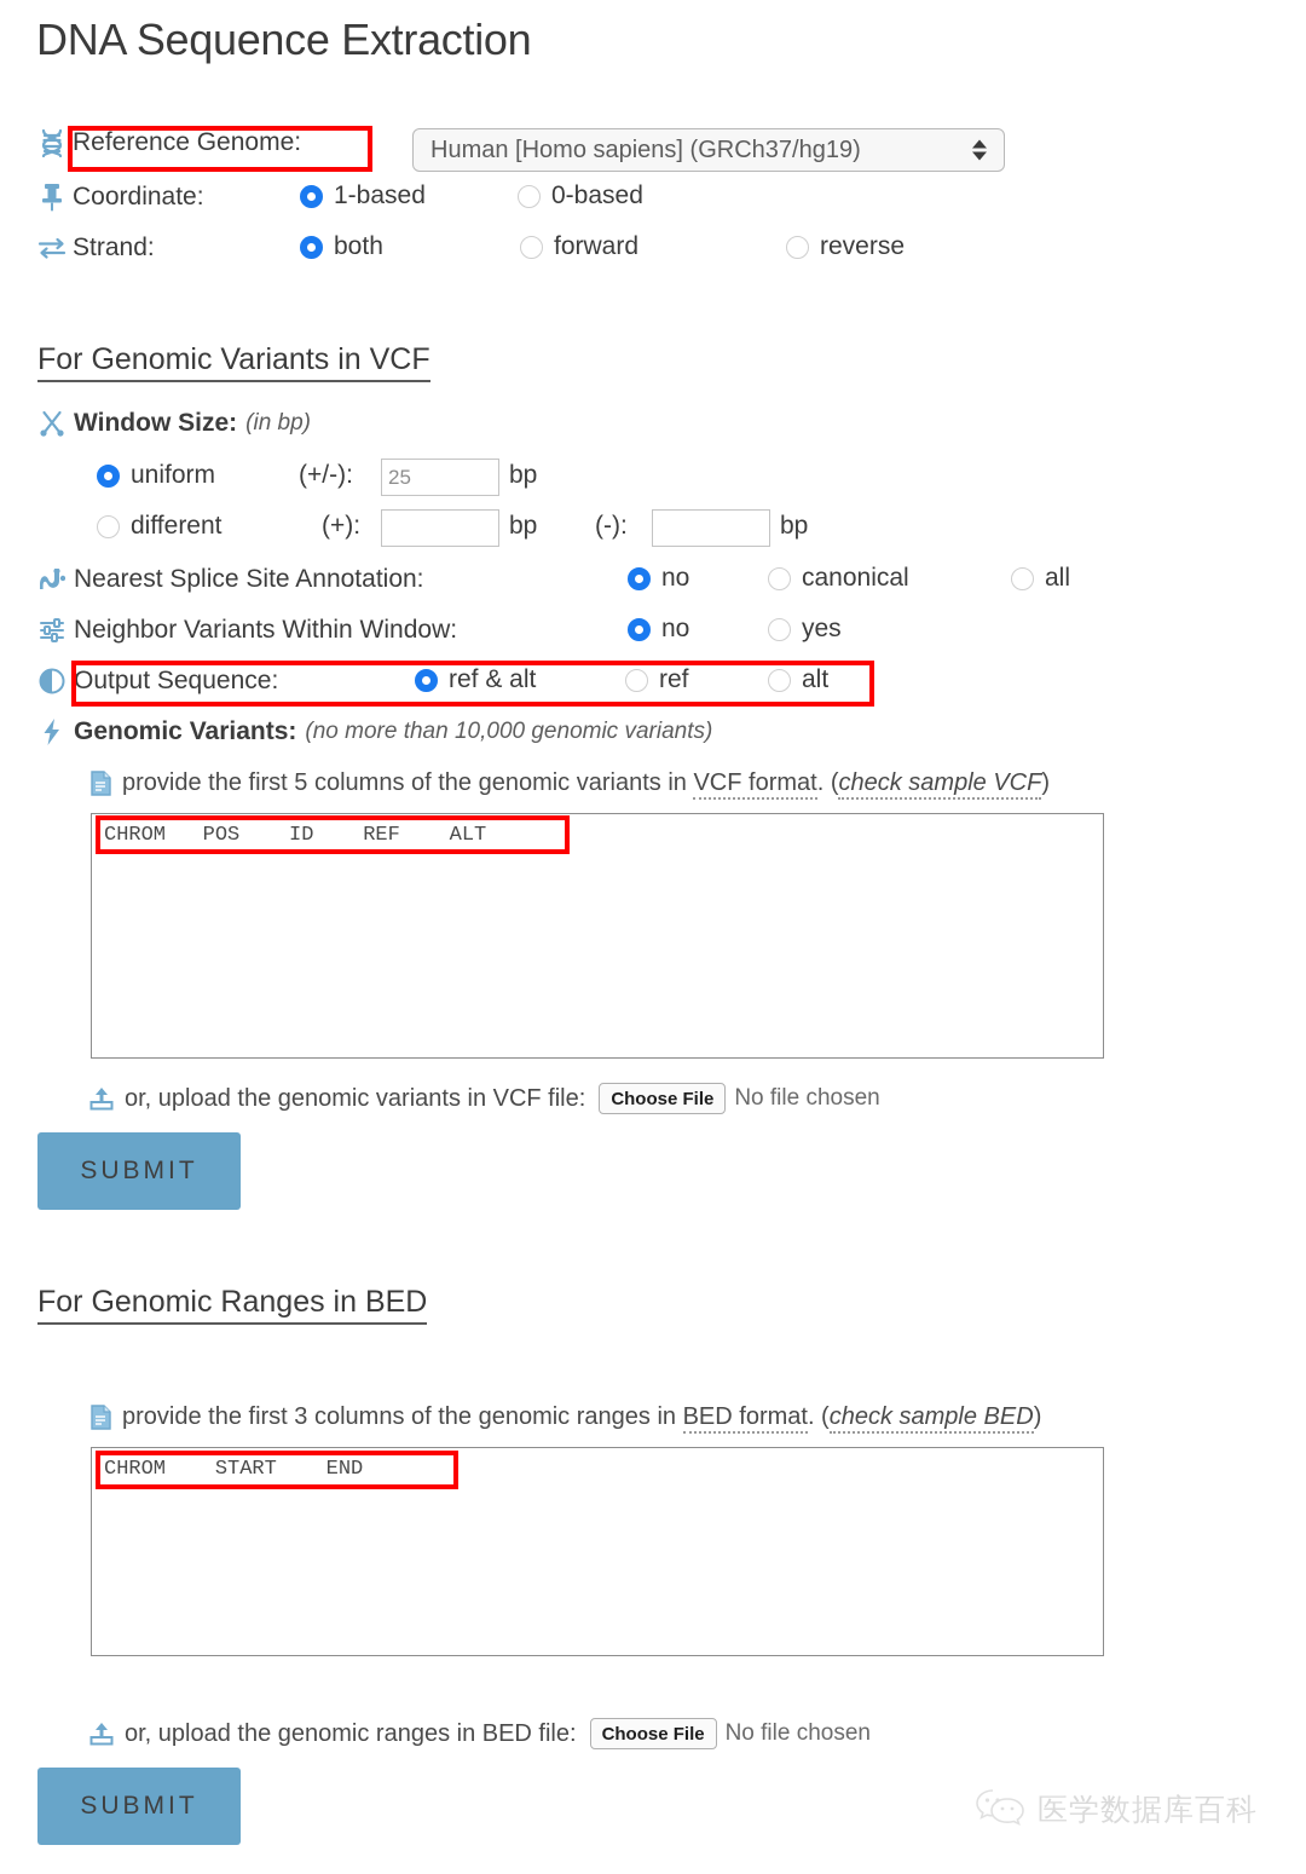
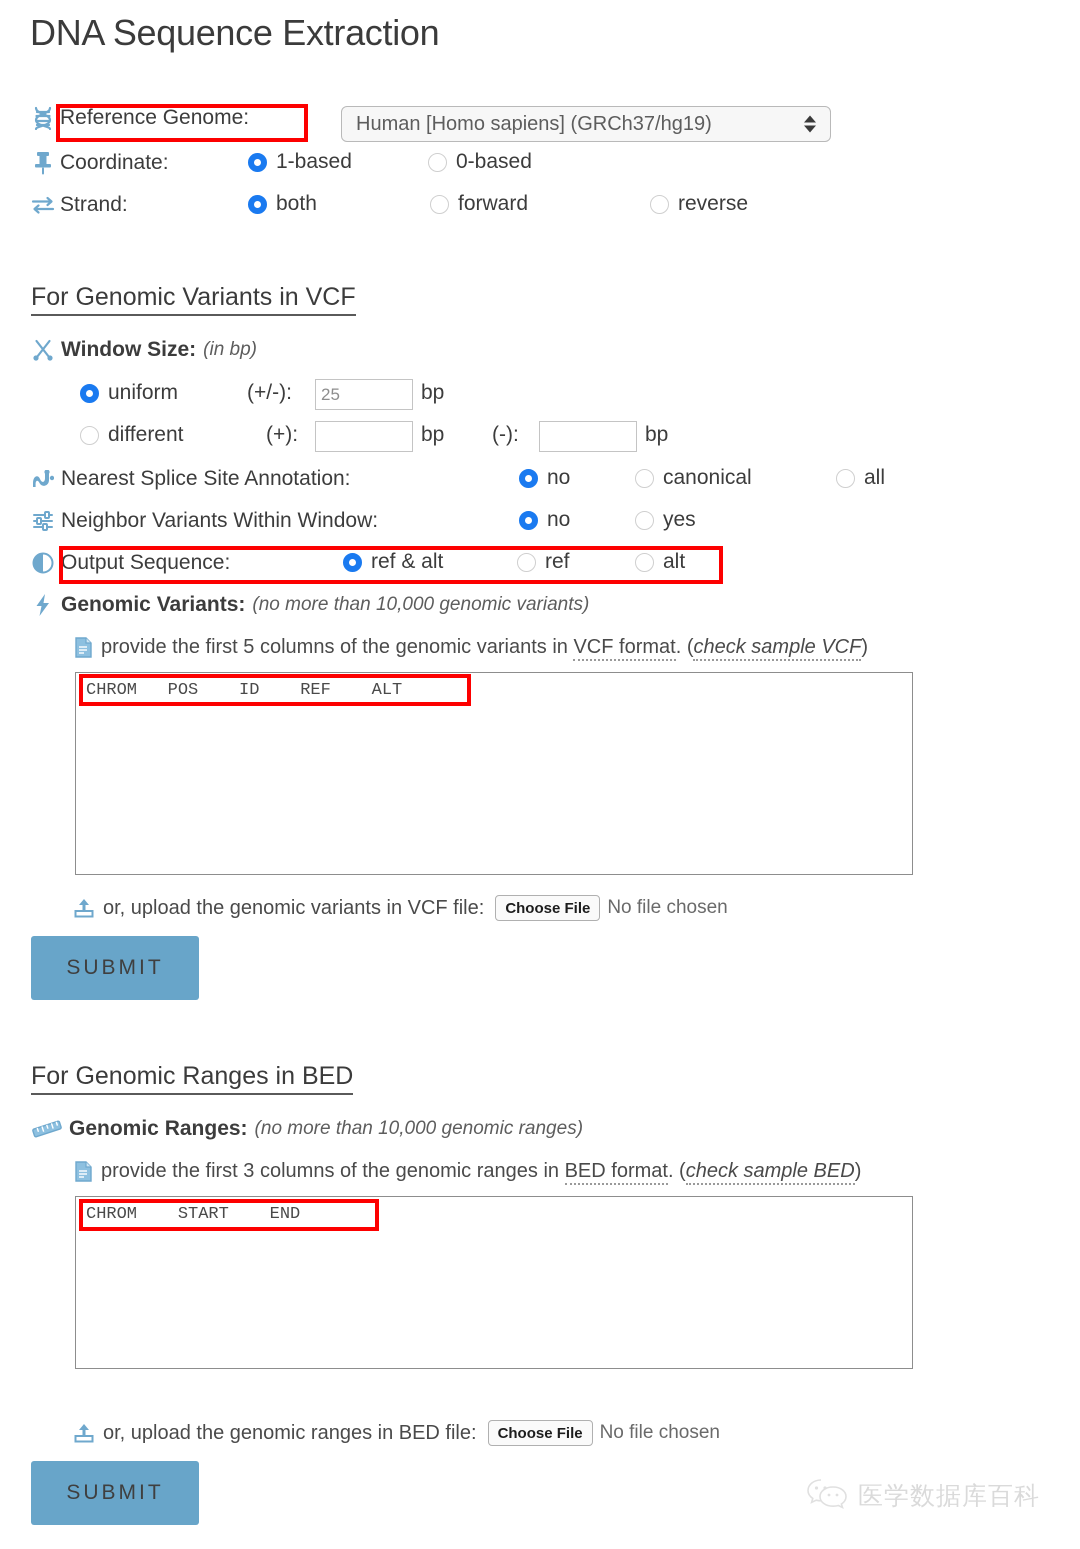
  DNA Sequence Extraction
  Reference Genome:
  Human [Homo sapiens] (GRCh37/hg19)
  Coordinate:
  1-based
  0-based
  Strand:
  both
  forward
  reverse
  For Genomic Variants in VCF
  Window Size:
  (in bp)
  uniform
  (+/-):
  25
  bp
  different
  (+):
  bp
  (-):
  bp
  Nearest Splice Site Annotation:
  no
  canonical
  all
  Neighbor Variants Within Window:
  no
  yes
  Output Sequence:
  ref & alt
  ref
  alt
  Genomic Variants:
  (no more than 10,000 genomic variants)
  provide the first 5 columns of the genomic variants in VCF format. (check sample VCF)
  CHROM POS ID REF ALT
  or, upload the genomic variants in VCF file:
  Choose File
  No file chosen
  SUBMIT
  For Genomic Ranges in BED
+ Genomic Ranges:
+ (no more than 10,000 genomic ranges)
  provide the first 3 columns of the genomic ranges in BED format. (check sample BED)
  CHROM START END
  or, upload the genomic ranges in BED file:
  Choose File
  No file chosen
  SUBMIT
  医学数据库百科
